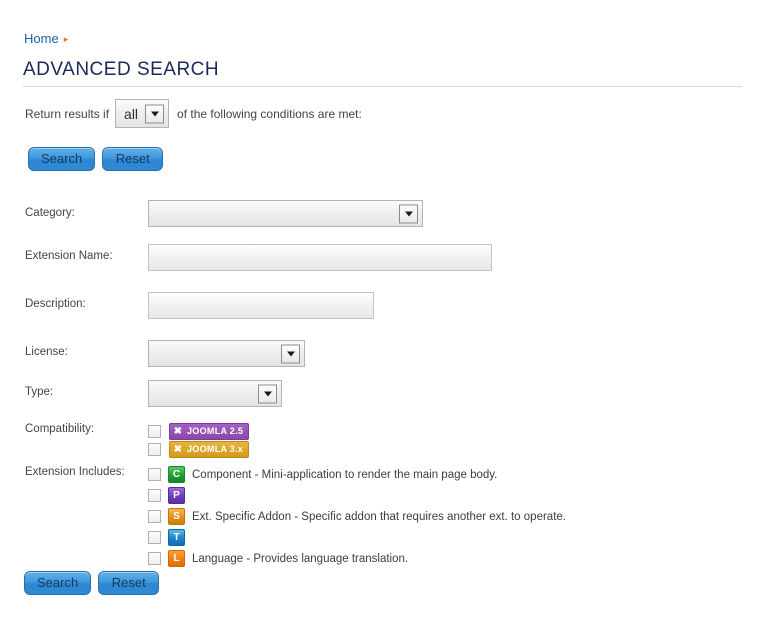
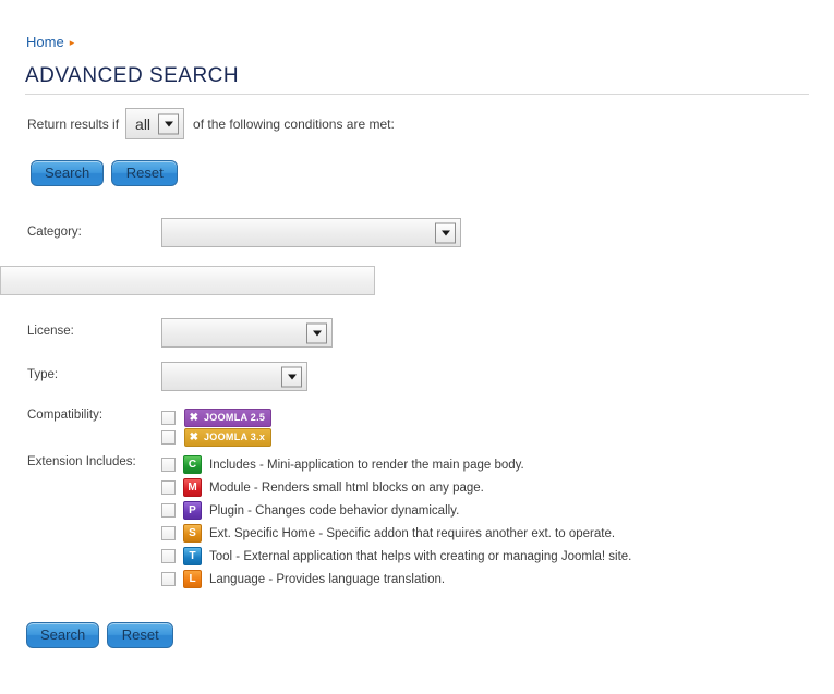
  Home ▸
  ADVANCED SEARCH
  Return results if
  all
  of the following conditions are met:
  Search
  Reset
  Category:
- Extension Name:
- Description:
  License:
  Type:
  Compatibility:
  ✖
  JOOMLA 2.5
  ✖
  JOOMLA 3.x
  Extension Includes:
  C
- Component - Mini-application to render the main page body.
+ Includes - Mini-application to render the main page body.
+ M
+ Module - Renders small html blocks on any page.
  P
+ Plugin - Changes code behavior dynamically.
  S
- Ext. Specific Addon - Specific addon that requires another ext. to operate.
+ Ext. Specific Home - Specific addon that requires another ext. to operate.
  T
+ Tool - External application that helps with creating or managing Joomla! site.
  L
  Language - Provides language translation.
  Search
  Reset
